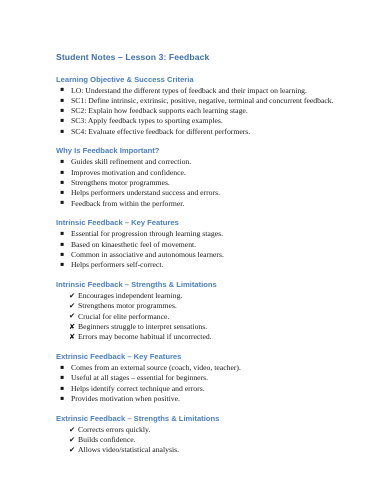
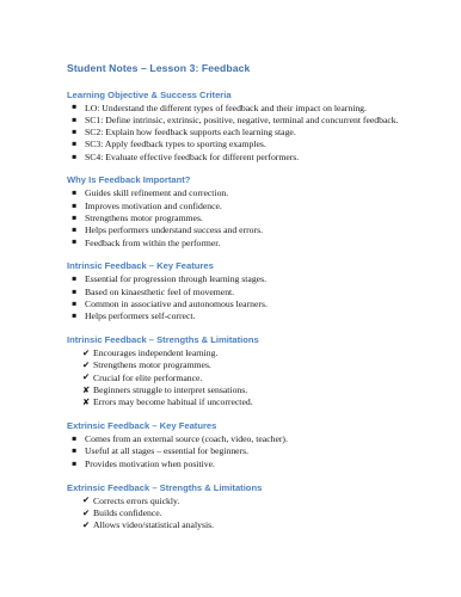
  Student Notes – Lesson 3: Feedback
  Learning Objective & Success Criteria
  LO: Understand the different types of feedback and their impact on learning.
  SC1: Define intrinsic, extrinsic, positive, negative, terminal and concurrent feedback.
  SC2: Explain how feedback supports each learning stage.
  SC3: Apply feedback types to sporting examples.
  SC4: Evaluate effective feedback for different performers.
  Why Is Feedback Important?
  Guides skill refinement and correction.
  Improves motivation and confidence.
  Strengthens motor programmes.
  Helps performers understand success and errors.
  Feedback from within the performer.
  Intrinsic Feedback – Key Features
  Essential for progression through learning stages.
  Based on kinaesthetic feel of movement.
  Common in associative and autonomous learners.
  Helps performers self-correct.
  Intrinsic Feedback – Strengths & Limitations
  ✔
  Encourages independent learning.
  ✔
  Strengthens motor programmes.
  ✔
  Crucial for elite performance.
  ✘
  Beginners struggle to interpret sensations.
  ✘
  Errors may become habitual if uncorrected.
  Extrinsic Feedback – Key Features
  Comes from an external source (coach, video, teacher).
  Useful at all stages – essential for beginners.
- Helps identify correct technique and errors.
  Provides motivation when positive.
  Extrinsic Feedback – Strengths & Limitations
  ✔
  Corrects errors quickly.
  ✔
  Builds confidence.
  ✔
  Allows video/statistical analysis.
